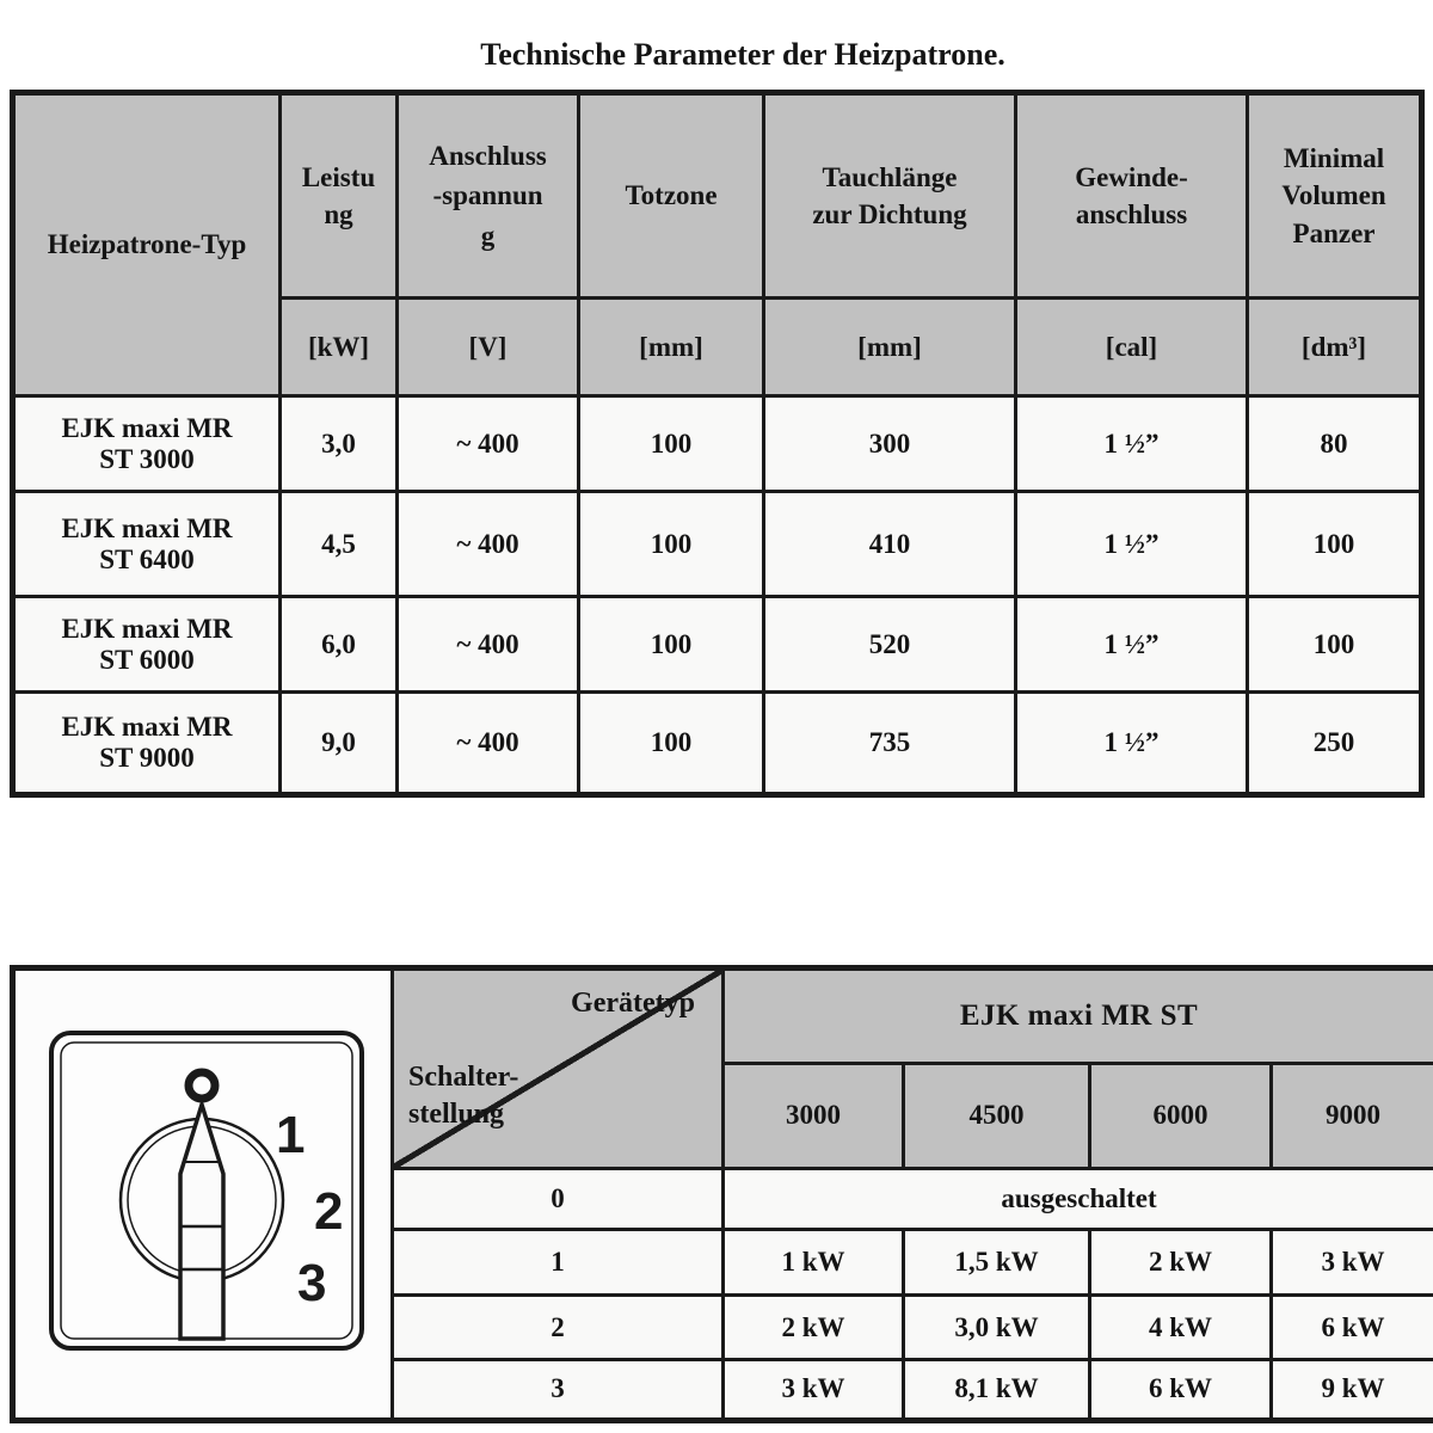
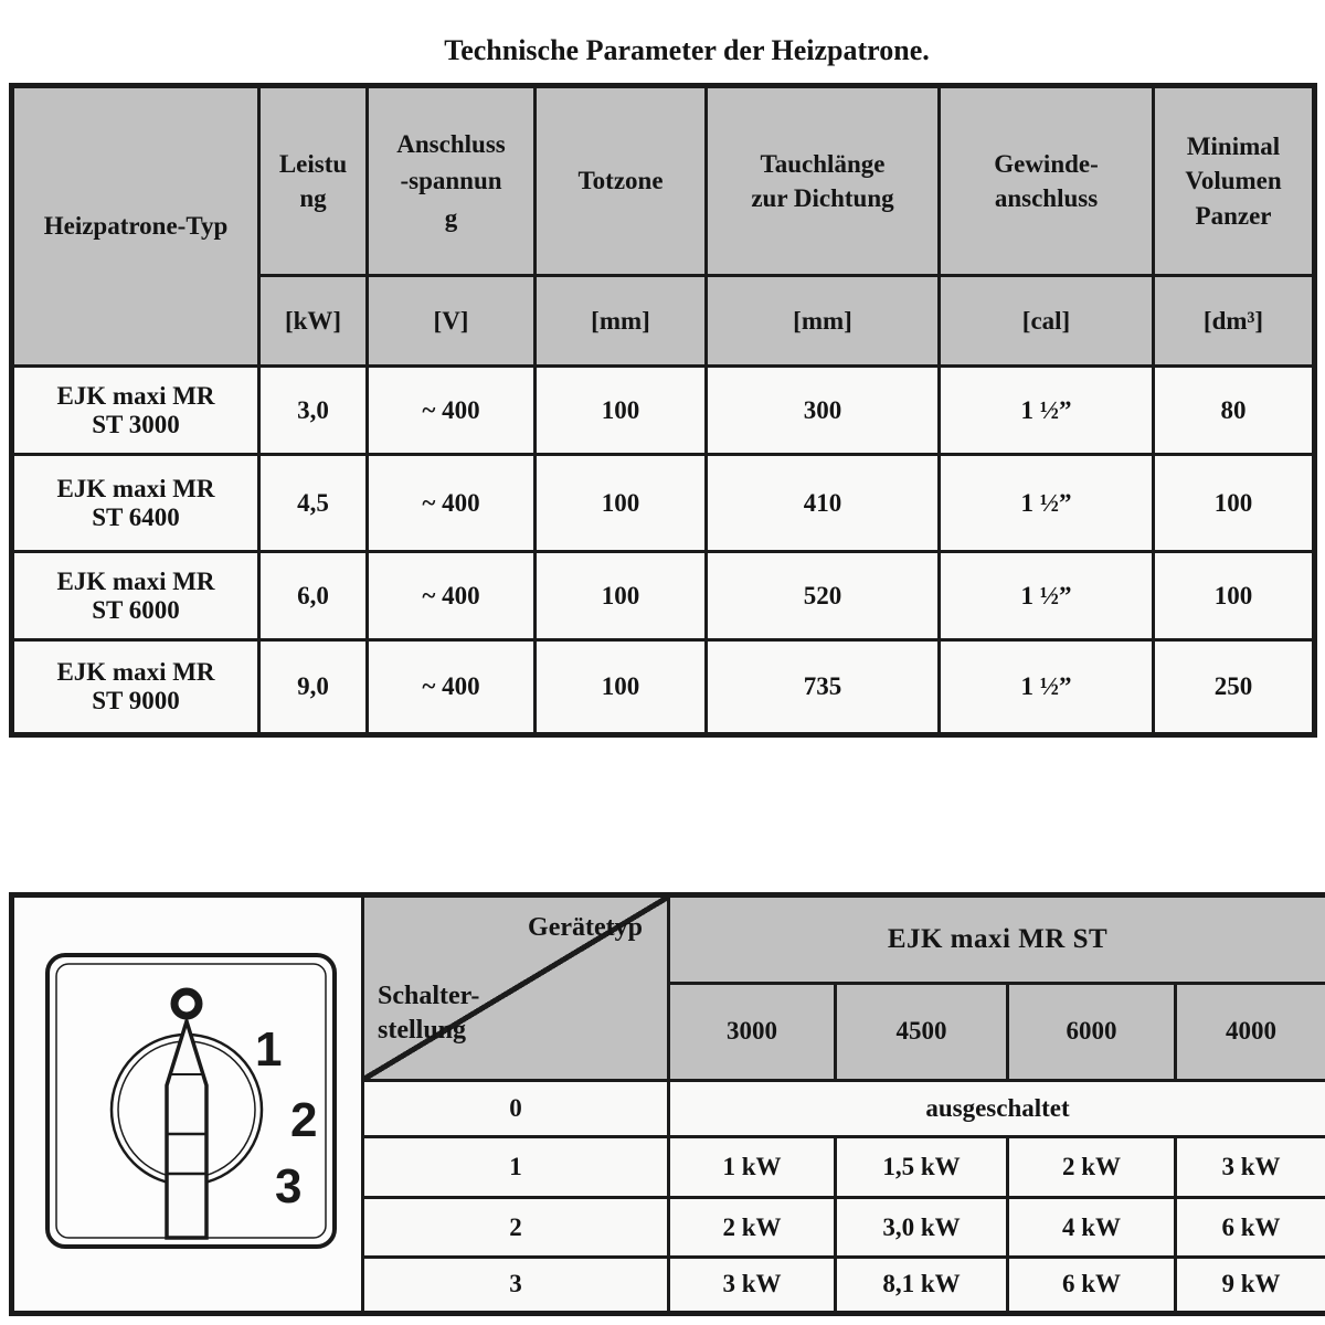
  Technische Parameter der Heizpatrone.
  Heizpatrone-Typ	Leistung	Anschluss-spannung	Totzone	Tauchlänge zur Dichtung	Gewinde-anschluss	Minimal Volumen Panzer
  [kW]	[V]	[mm]	[mm]	[cal]	[dm³]
  EJK maxi MR ST 3000	3,0	~ 400	100	300	1 ½”	80
  EJK maxi MR ST 6400	4,5	~ 400	100	410	1 ½”	100
  EJK maxi MR ST 6000	6,0	~ 400	100	520	1 ½”	100
  EJK maxi MR ST 9000	9,0	~ 400	100	735	1 ½”	250
  1 2 3	Gerätetyp Schalter-stellung	EJK maxi MR ST
- 3000	4500	6000	9000
+ 3000	4500	6000	4000
  0	ausgeschaltet
  1	1 kW	1,5 kW	2 kW	3 kW
  2	2 kW	3,0 kW	4 kW	6 kW
  3	3 kW	8,1 kW	6 kW	9 kW
